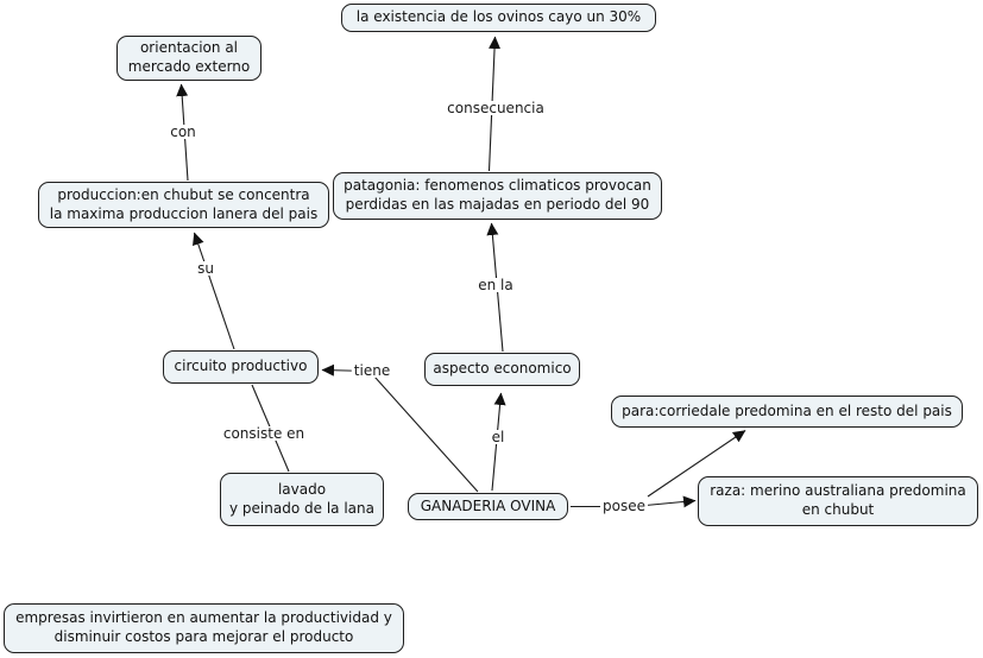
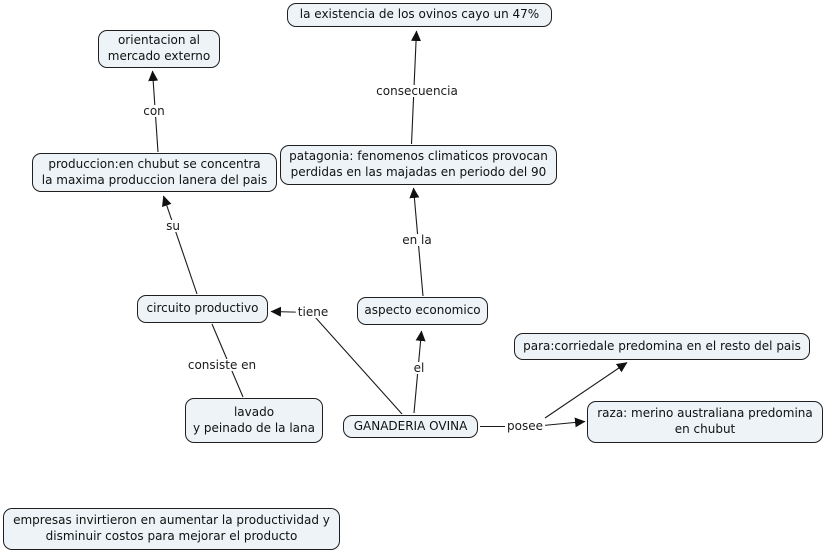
- la existencia de los ovinos cayo un 30%
+ la existencia de los ovinos cayo un 47%
  orientacion al
  mercado externo
  produccion:en chubut se concentra
  la maxima produccion lanera del pais
  patagonia: fenomenos climaticos provocan
  perdidas en las majadas en periodo del 90
  circuito productivo
  aspecto economico
  lavado
  y peinado de la lana
  GANADERIA OVINA
  para:corriedale predomina en el resto del pais
  raza: merino australiana predomina
  en chubut
  empresas invirtieron en aumentar la productividad y
  disminuir costos para mejorar el producto
  con
  consecuencia
  su
  en la
  tiene
  el
  consiste en
  posee
